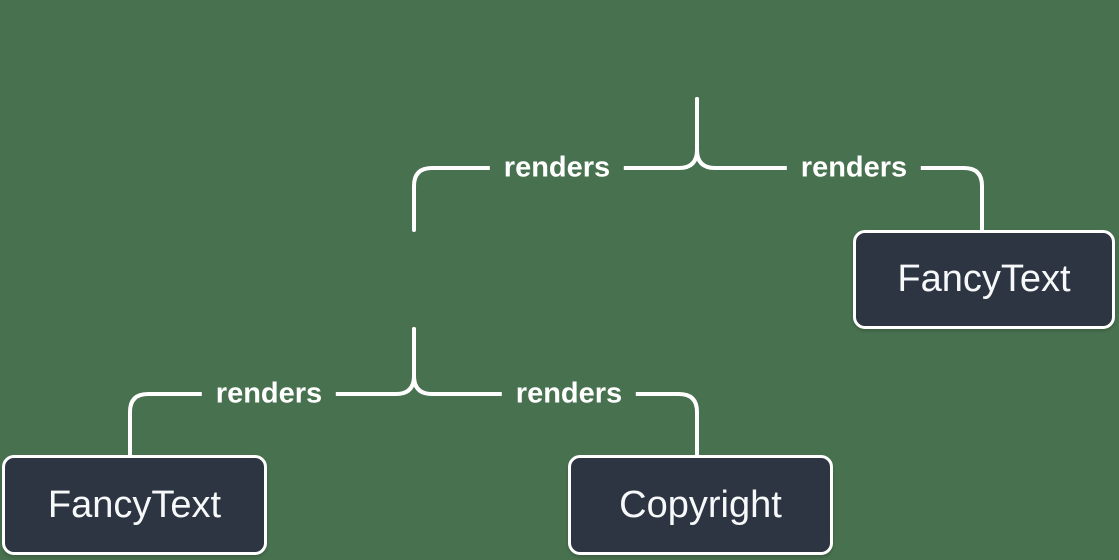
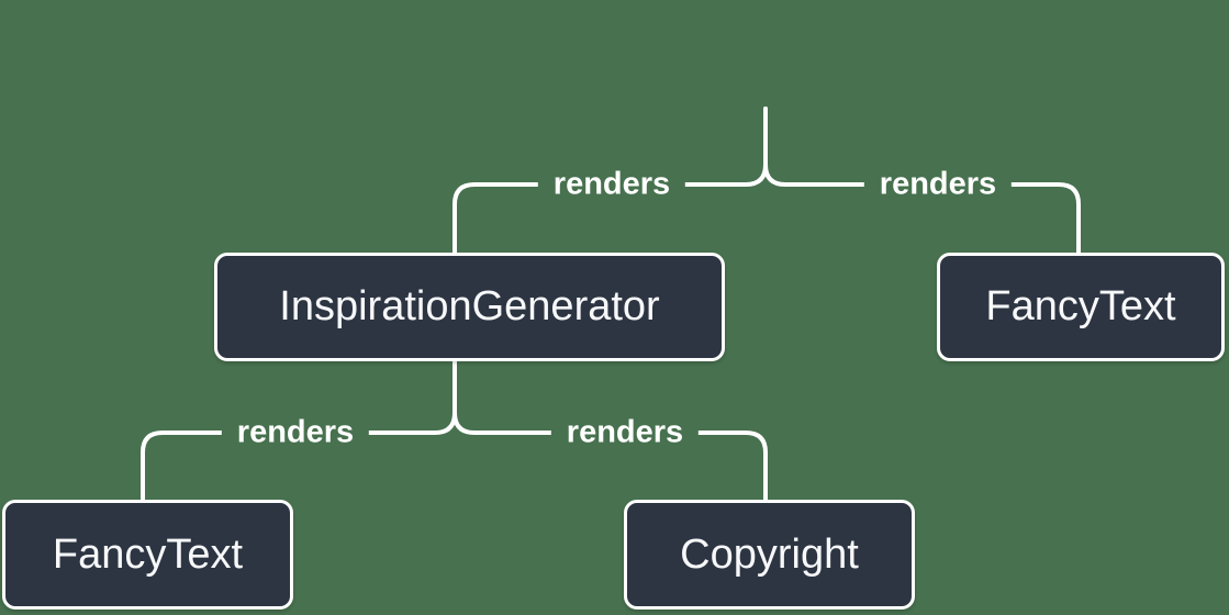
  renders
  renders
  renders
  renders
+ InspirationGenerator
  FancyText
  FancyText
  Copyright
